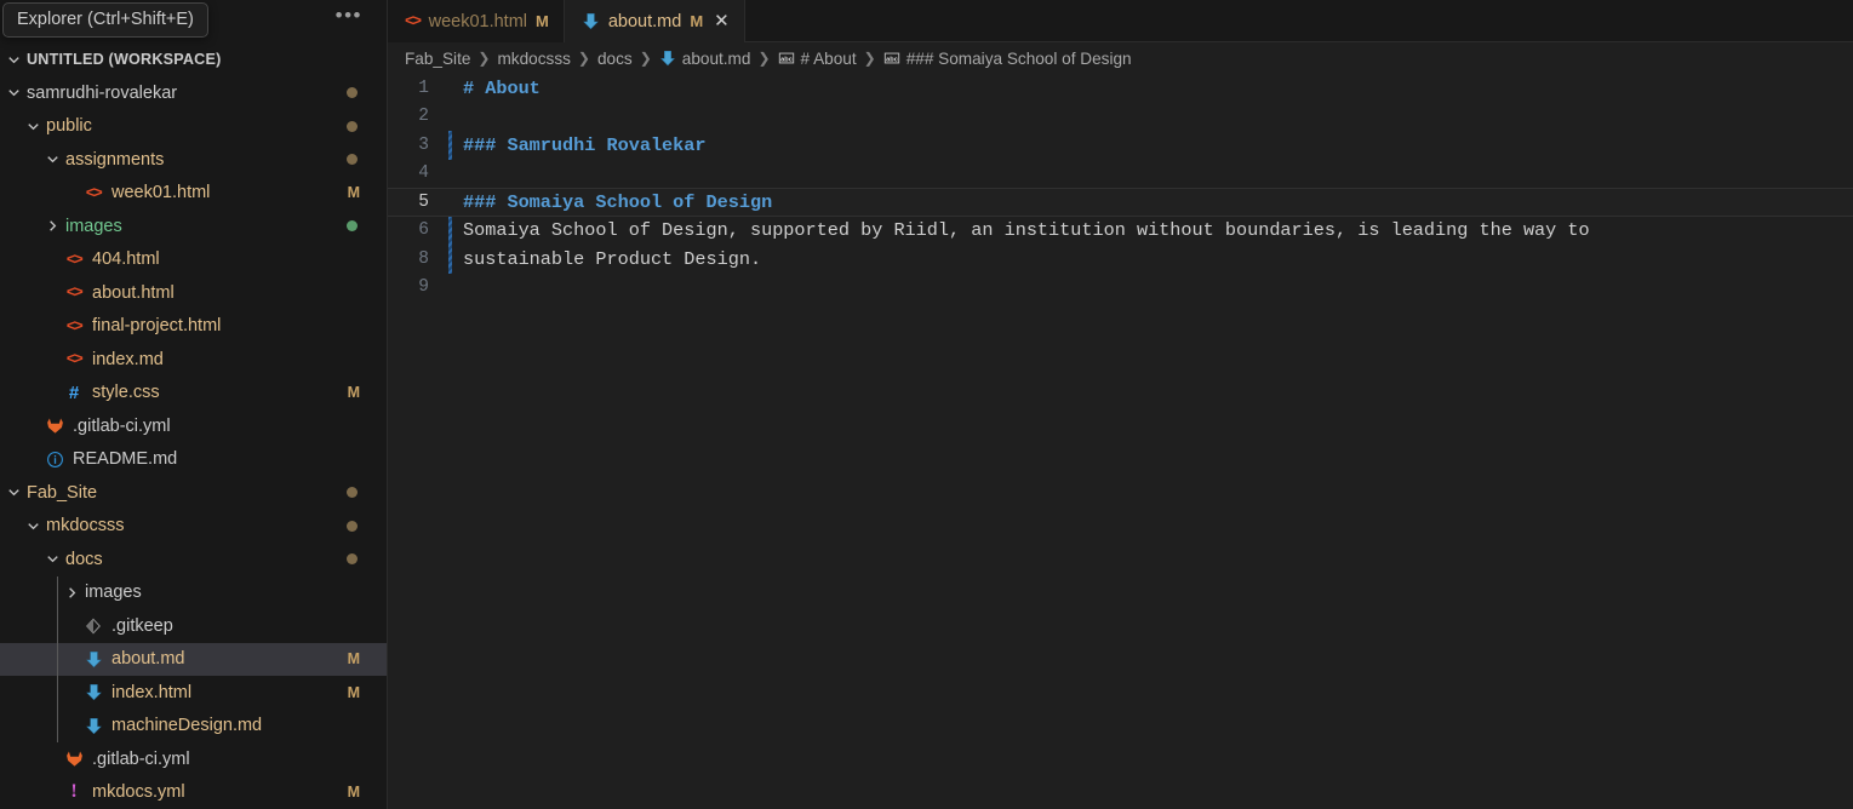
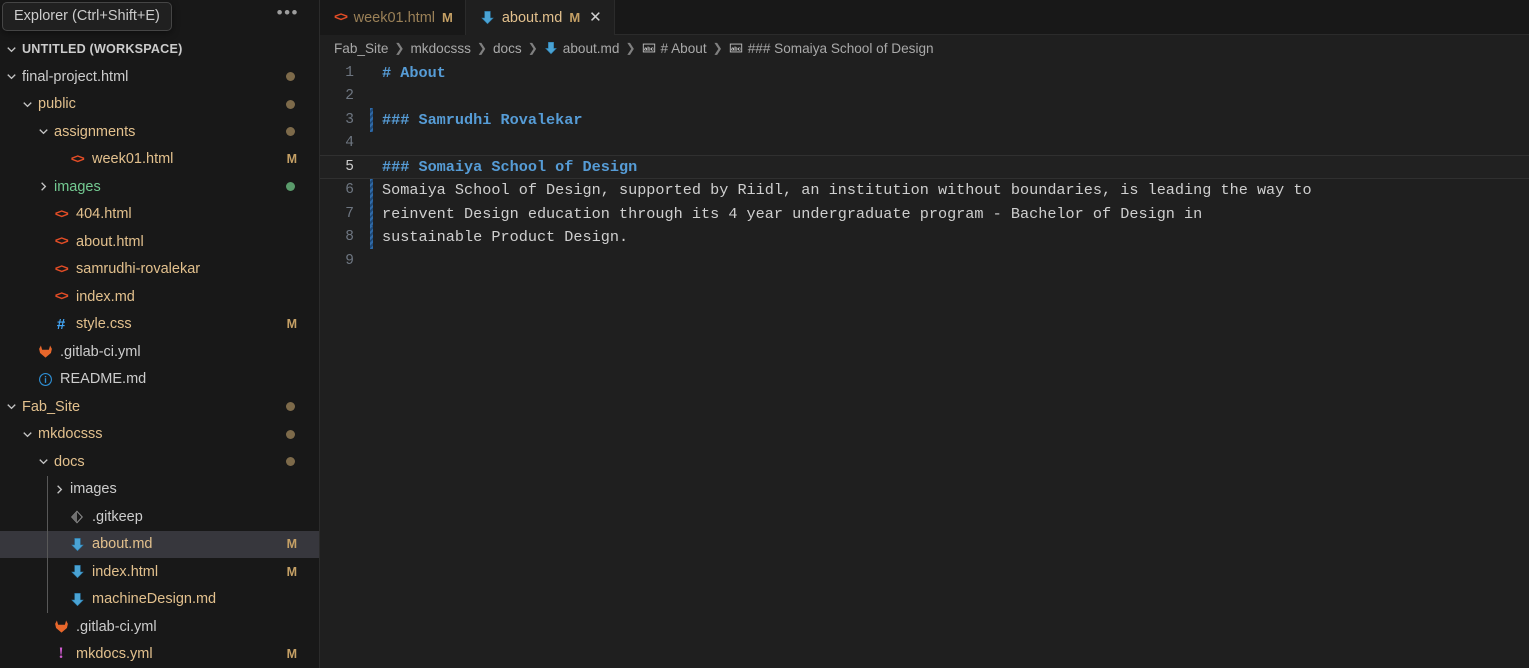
  Explorer (Ctrl+Shift+E)
  •••
  UNTITLED (WORKSPACE)
- samrudhi-rovalekar
+ final-project.html
  public
  assignments
  <>
  week01.html
  M
  images
  <>
  404.html
  <>
  about.html
  <>
- final-project.html
+ samrudhi-rovalekar
  <>
  index.md
  #
  style.css
  M
  .gitlab-ci.yml
  README.md
  Fab_Site
  mkdocsss
  docs
  images
  .gitkeep
  about.md
  M
  index.html
  M
  machineDesign.md
  .gitlab-ci.yml
  !
  mkdocs.yml
  M
  <>
  week01.html
  M
  about.md
  M
  ✕
  Fab_Site
  ❯
  mkdocsss
  ❯
  docs
  ❯
  about.md
  ❯
  # About
  ❯
  ### Somaiya School of Design
  1
  # About
  2
  3
  ### Samrudhi Rovalekar
  4
  5
  ### Somaiya School of Design
  6
  Somaiya School of Design, supported by Riidl, an institution without boundaries, is leading the way to
+ 7
+ reinvent Design education through its 4 year undergraduate program - Bachelor of Design in
  8
  sustainable Product Design.
  9
